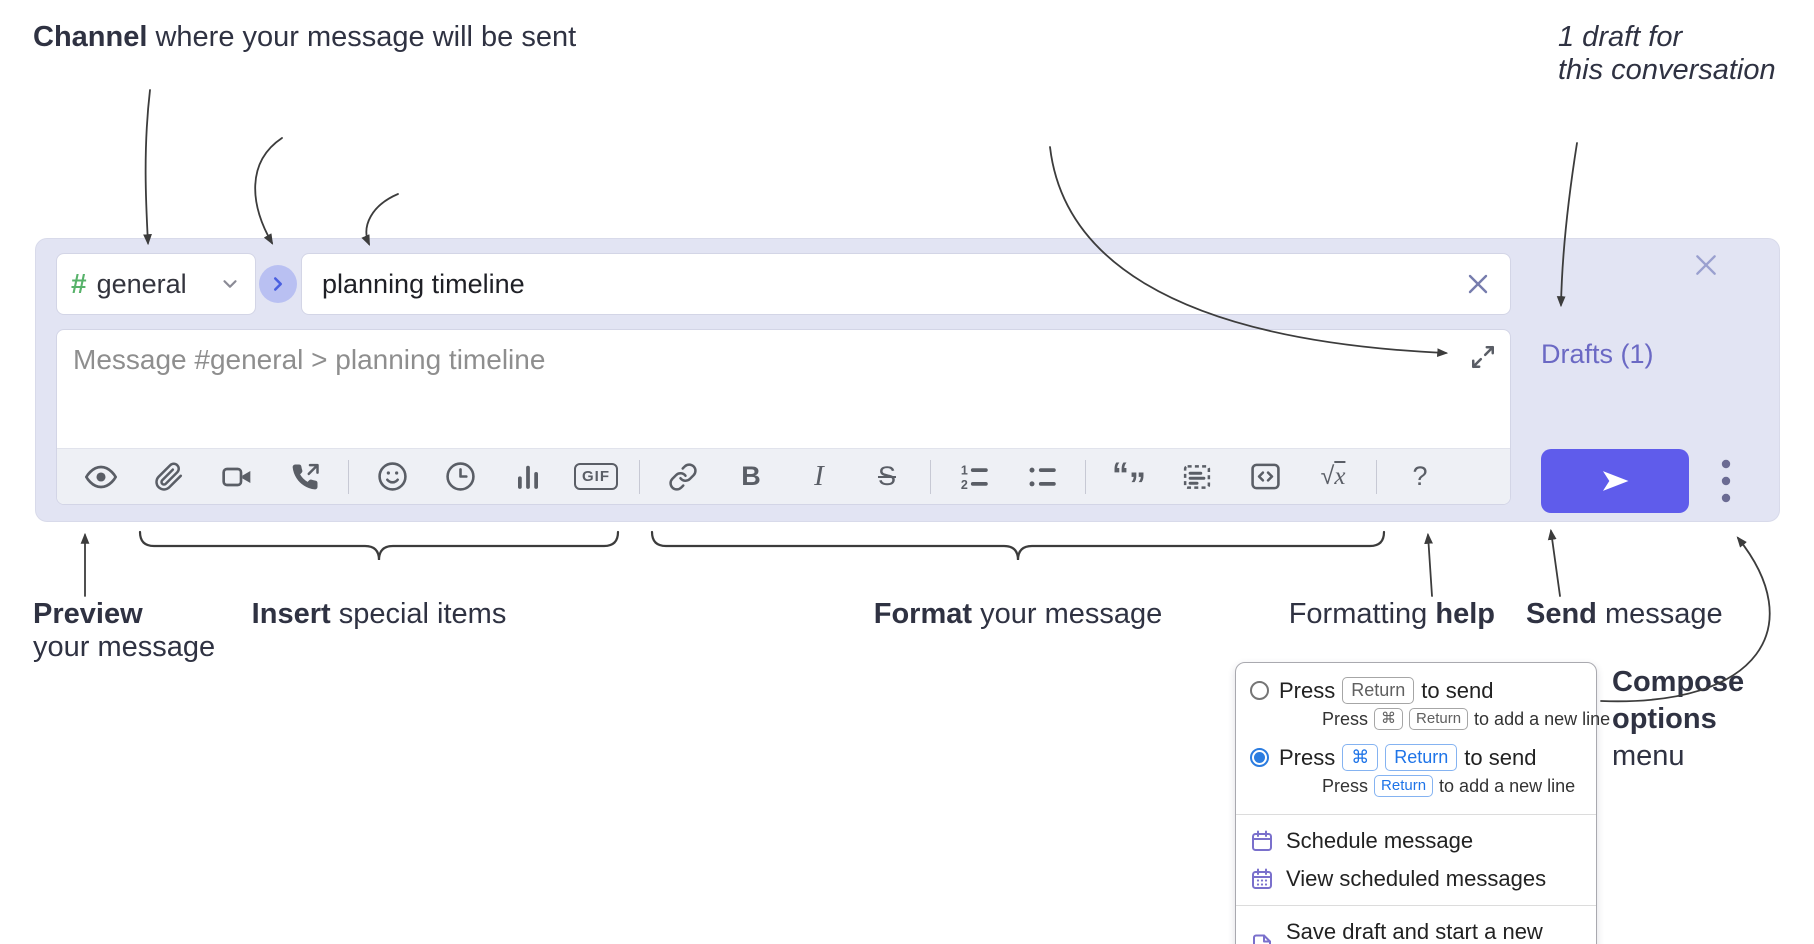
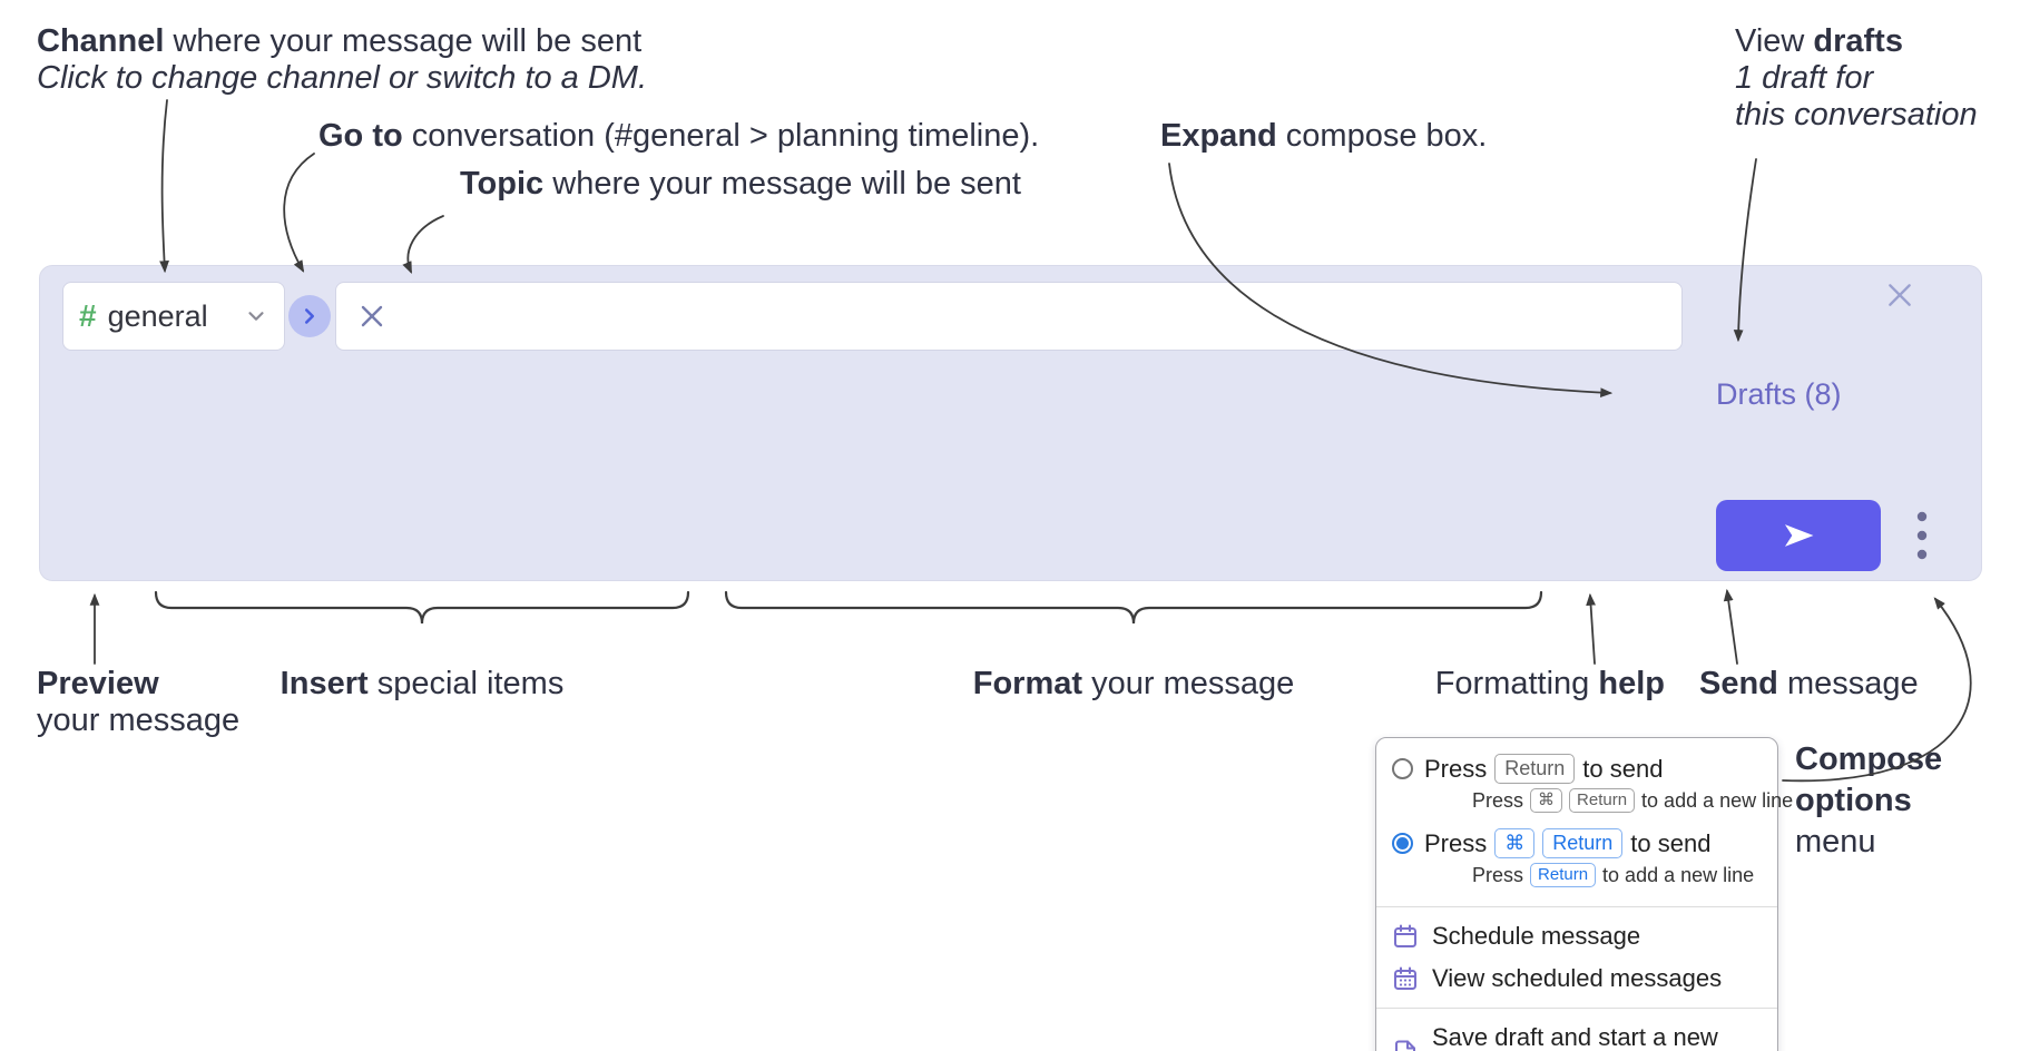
  Channel where your message will be sent
+ Click to change channel or switch to a DM.
+ Go to conversation (#general > planning timeline).
+ Topic where your message will be sent
+ Expand compose box.
+ View drafts
  1 draft for
  this conversation
  #
  general
- planning timeline
- Message #general > planning timeline
- GIF
- B
- I
- S
- 1
- 2
- “
- ”
- √x
- ?
- Drafts (1)
+ Drafts (8)
  Preview
  your message
  Insert special items
  Format your message
  Formatting help
  Send message
  Compoe
  options
  menu
  Press
  Return
  to send
  Press
  ⌘
  Return
  to add a new line
  Press
  ⌘
  Return
  to send
  Press
  Return
  to add a new line
  Schedule message
  View scheduled messages
  Save draft and start a new
